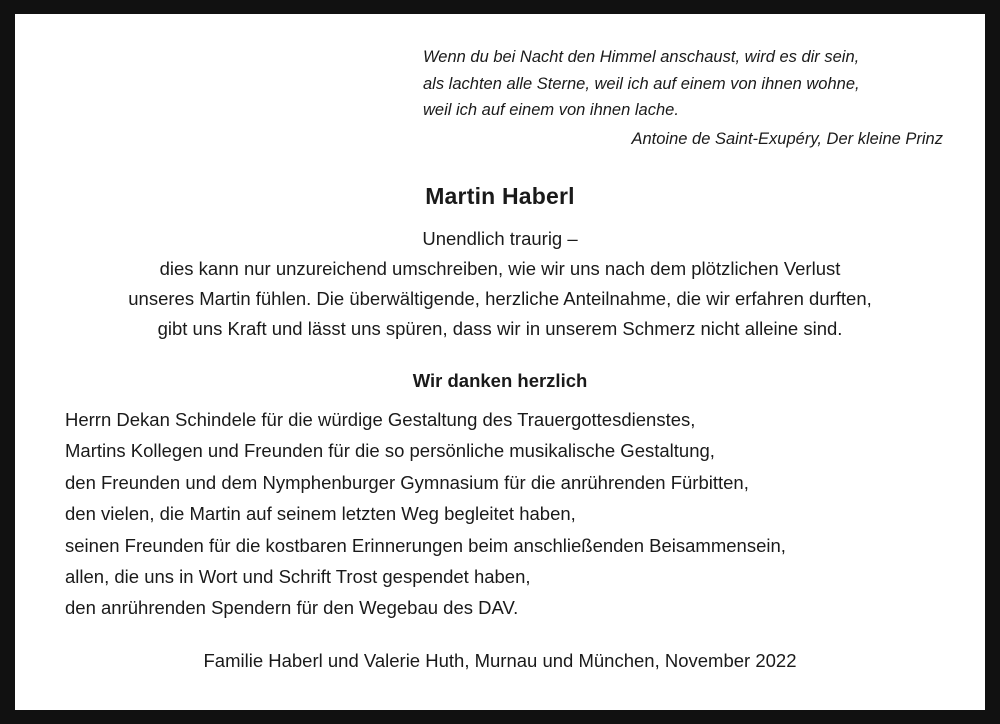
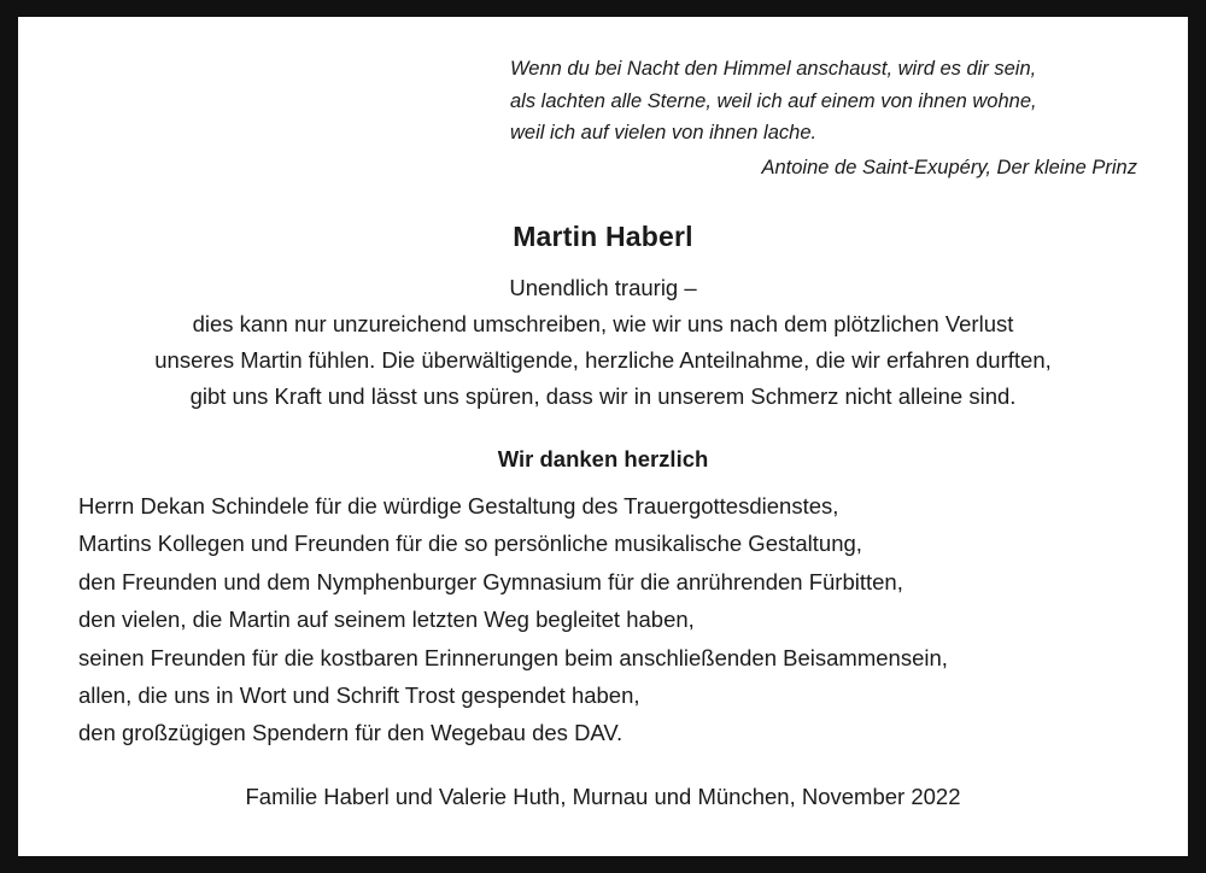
  Wenn du bei Nacht den Himmel anschaust, wird es dir sein,
  als lachten alle Sterne, weil ich auf einem von ihnen wohne,
- weil ich auf einem von ihnen lache.
+ weil ich auf vielen von ihnen lache.
  Antoine de Saint-Exupéry, Der kleine Prinz
  Martin Haberl
  Unendlich traurig –
  dies kann nur unzureichend umschreiben, wie wir uns nach dem plötzlichen Verlust
  unseres Martin fühlen. Die überwältigende, herzliche Anteilnahme, die wir erfahren durften,
  gibt uns Kraft und lässt uns spüren, dass wir in unserem Schmerz nicht alleine sind.
  Wir danken herzlich
  Herrn Dekan Schindele für die würdige Gestaltung des Trauergottesdienstes,
  Martins Kollegen und Freunden für die so persönliche musikalische Gestaltung,
  den Freunden und dem Nymphenburger Gymnasium für die anrührenden Fürbitten,
  den vielen, die Martin auf seinem letzten Weg begleitet haben,
  seinen Freunden für die kostbaren Erinnerungen beim anschließenden Beisammensein,
  allen, die uns in Wort und Schrift Trost gespendet haben,
- den anrührenden Spendern für den Wegebau des DAV.
+ den großzügigen Spendern für den Wegebau des DAV.
  Familie Haberl und Valerie Huth, Murnau und München, November 2022
